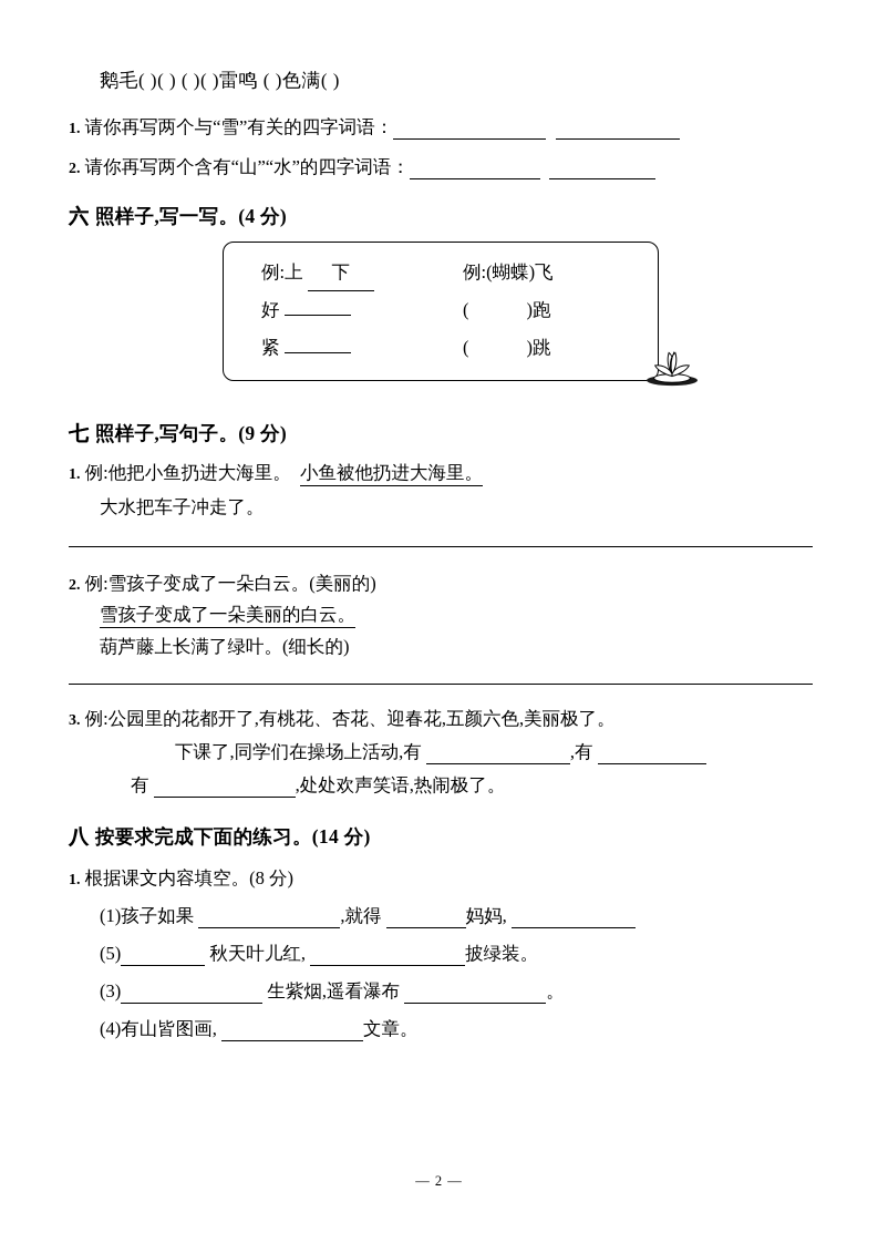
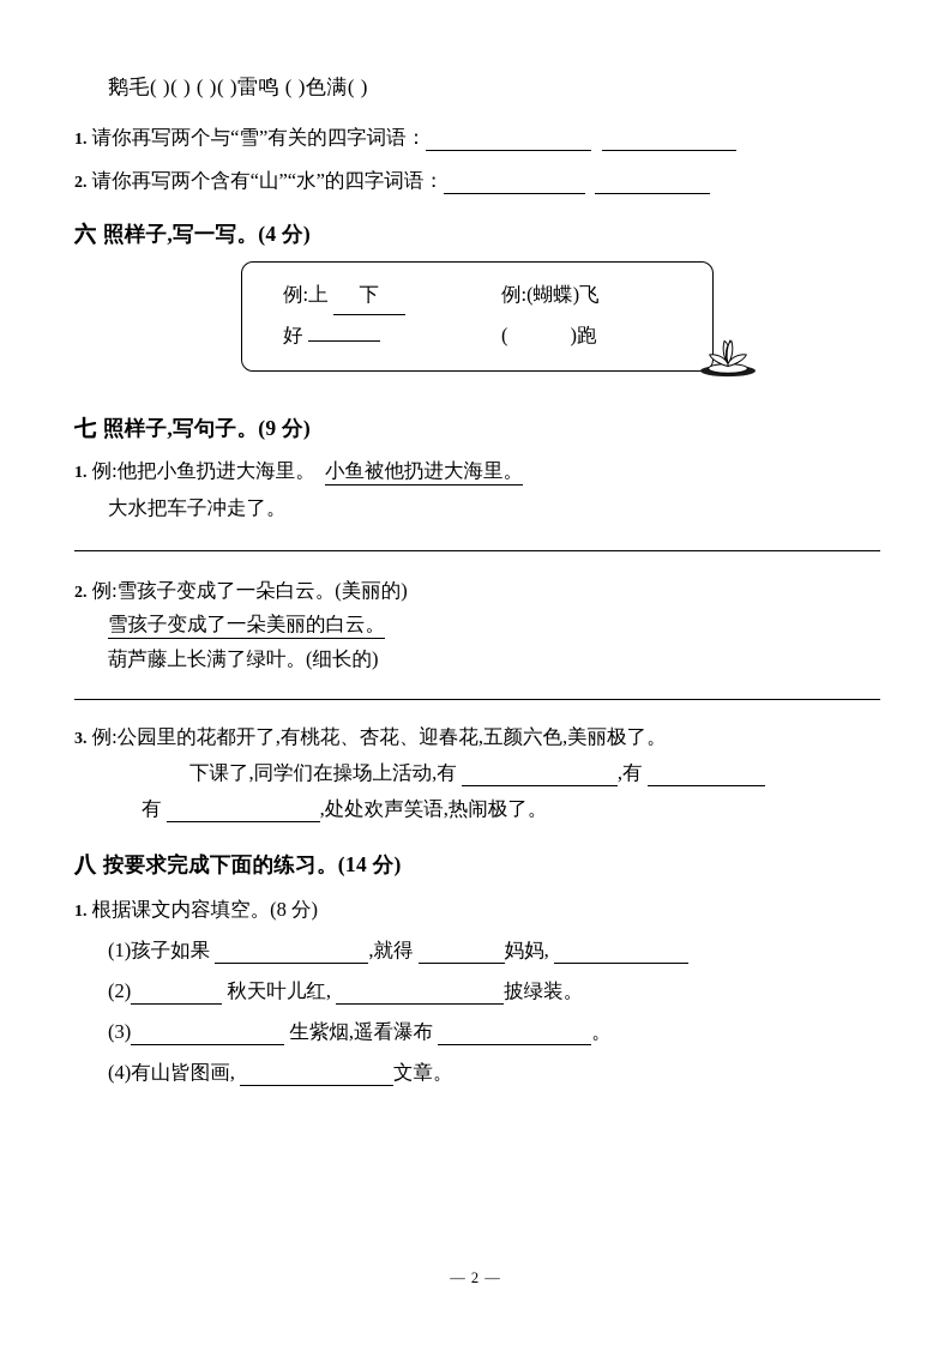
  鹅毛( )( ) ( )( )雷鸣 ( )色满( )
  1. 请你再写两个与“雪”有关的四字词语：
  2. 请你再写两个含有“山”“水”的四字词语：
  六
  照样子,写一写。(4 分)
  例:上 下
  例:(蝴蝶)飞
  好
  ( )跑
- 紧
- ( )跳
  七
  照样子,写句子。(9 分)
  1. 例:他把小鱼扔进大海里。 小鱼被他扔进大海里。
  大水把车子冲走了。
  2. 例:雪孩子变成了一朵白云。(美丽的)
  雪孩子变成了一朵美丽的白云。
  葫芦藤上长满了绿叶。(细长的)
  3. 例:公园里的花都开了,有桃花、杏花、迎春花,五颜六色,美丽极了。
  下课了,同学们在操场上活动,有 ,有
  有 ,处处欢声笑语,热闹极了。
  八
  按要求完成下面的练习。(14 分)
  1. 根据课文内容填空。(8 分)
  (1)孩子如果 ,就得 妈妈,
- (5) 秋天叶儿红, 披绿装。
+ (2) 秋天叶儿红, 披绿装。
  (3) 生紫烟,遥看瀑布 。
  (4)有山皆图画, 文章。
  — 2 —
